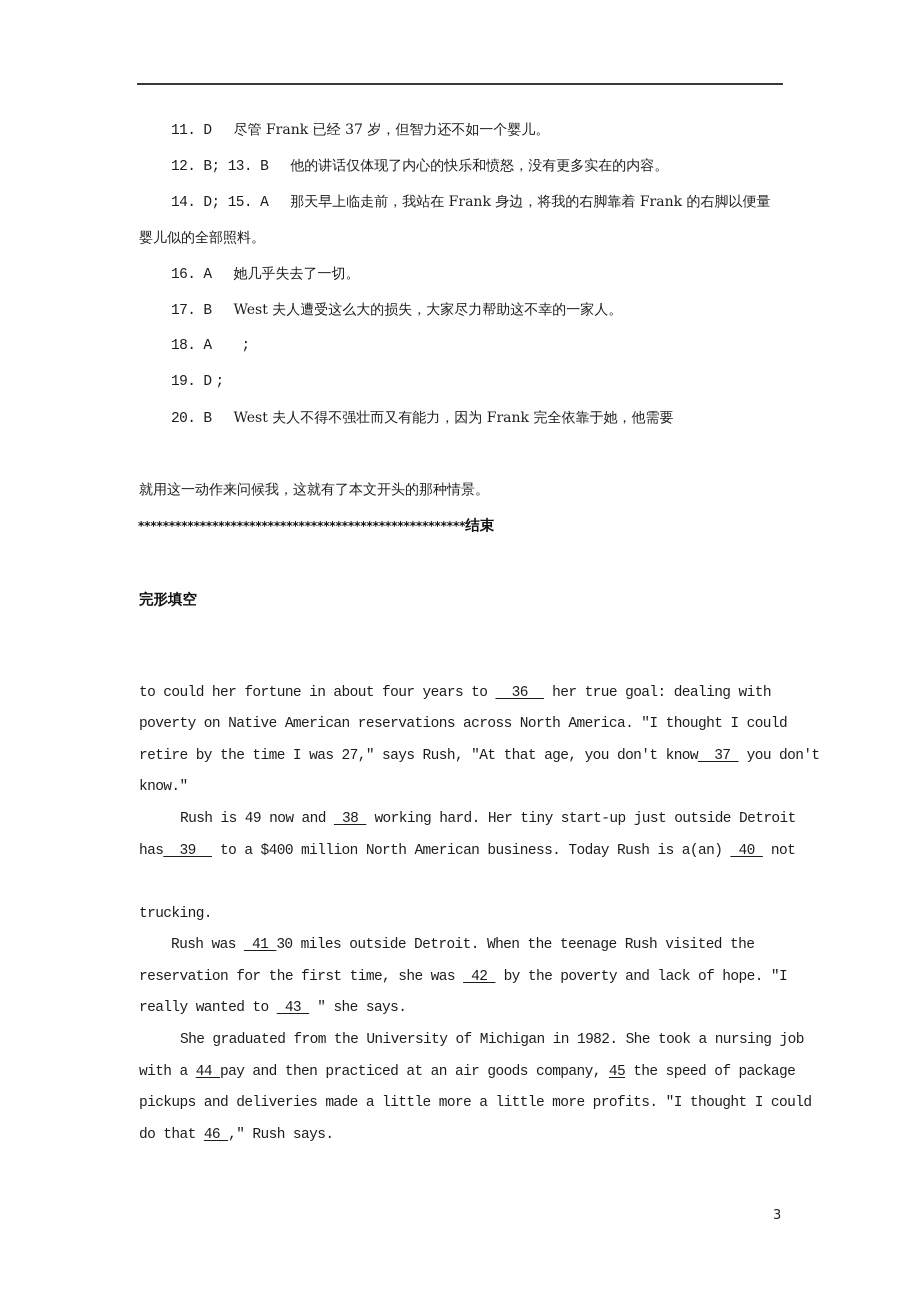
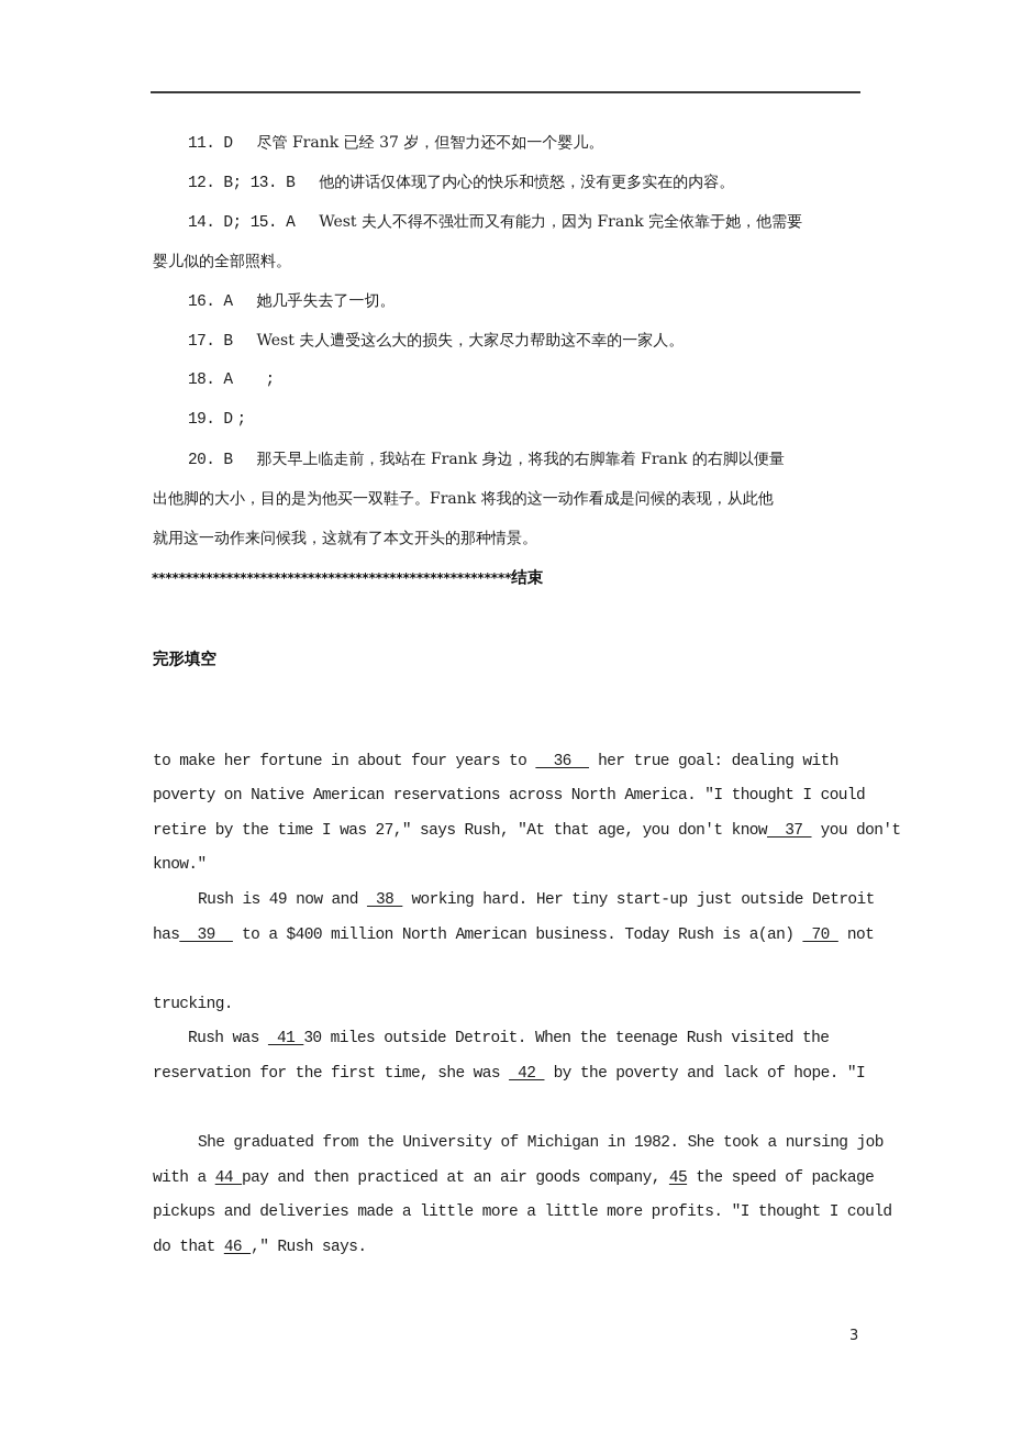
  11. D 尽管 Frank 已经 37 岁，但智力还不如一个婴儿。
  12. B; 13. B 他的讲话仅体现了内心的快乐和愤怒，没有更多实在的内容。
- 14. D; 15. A 那天早上临走前，我站在 Frank 身边，将我的右脚靠着 Frank 的右脚以便量
+ 14. D; 15. A West 夫人不得不强壮而又有能力，因为 Frank 完全依靠于她，他需要
  婴儿似的全部照料。
  16. A 她几乎失去了一切。
  17. B West 夫人遭受这么大的损失，大家尽力帮助这不幸的一家人。
  18. A ;
  19. D ;
- 20. B West 夫人不得不强壮而又有能力，因为 Frank 完全依靠于她，他需要
+ 20. B 那天早上临走前，我站在 Frank 身边，将我的右脚靠着 Frank 的右脚以便量
+ 出他脚的大小，目的是为他买一双鞋子。Frank 将我的这一动作看成是问候的表现，从此他
  就用这一动作来问候我，这就有了本文开头的那种情景。
  *****************************************************结束
  完形填空
- to could her fortune in about four years to 36 her true goal: dealing with
+ to make her fortune in about four years to 36 her true goal: dealing with
  poverty on Native American reservations across North America. "I thought I could
  retire by the time I was 27," says Rush, "At that age, you don't know 37 you don't
  know."
  Rush is 49 now and 38 working hard. Her tiny start-up just outside Detroit
- has 39 to a $400 million North American business. Today Rush is a(an) 40 not
+ has 39 to a $400 million North American business. Today Rush is a(an) 70 not
  trucking.
  Rush was 41 30 miles outside Detroit. When the teenage Rush visited the
  reservation for the first time, she was 42 by the poverty and lack of hope. "I
- really wanted to 43 " she says.
  She graduated from the University of Michigan in 1982. She took a nursing job
  with a 44 pay and then practiced at an air goods company, 45 the speed of package
  pickups and deliveries made a little more a little more profits. "I thought I could
  do that 46 ," Rush says.
  3
